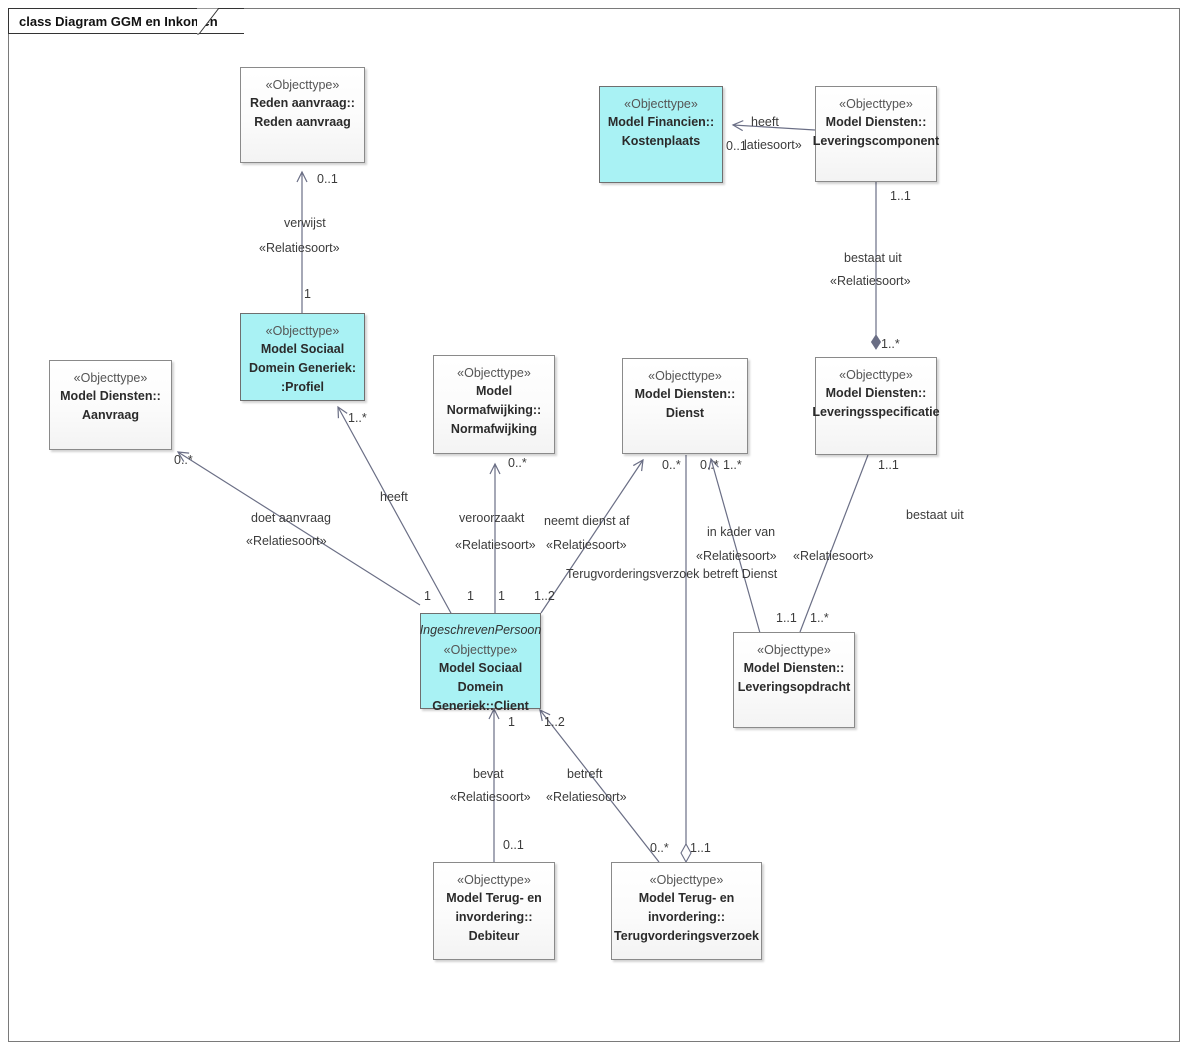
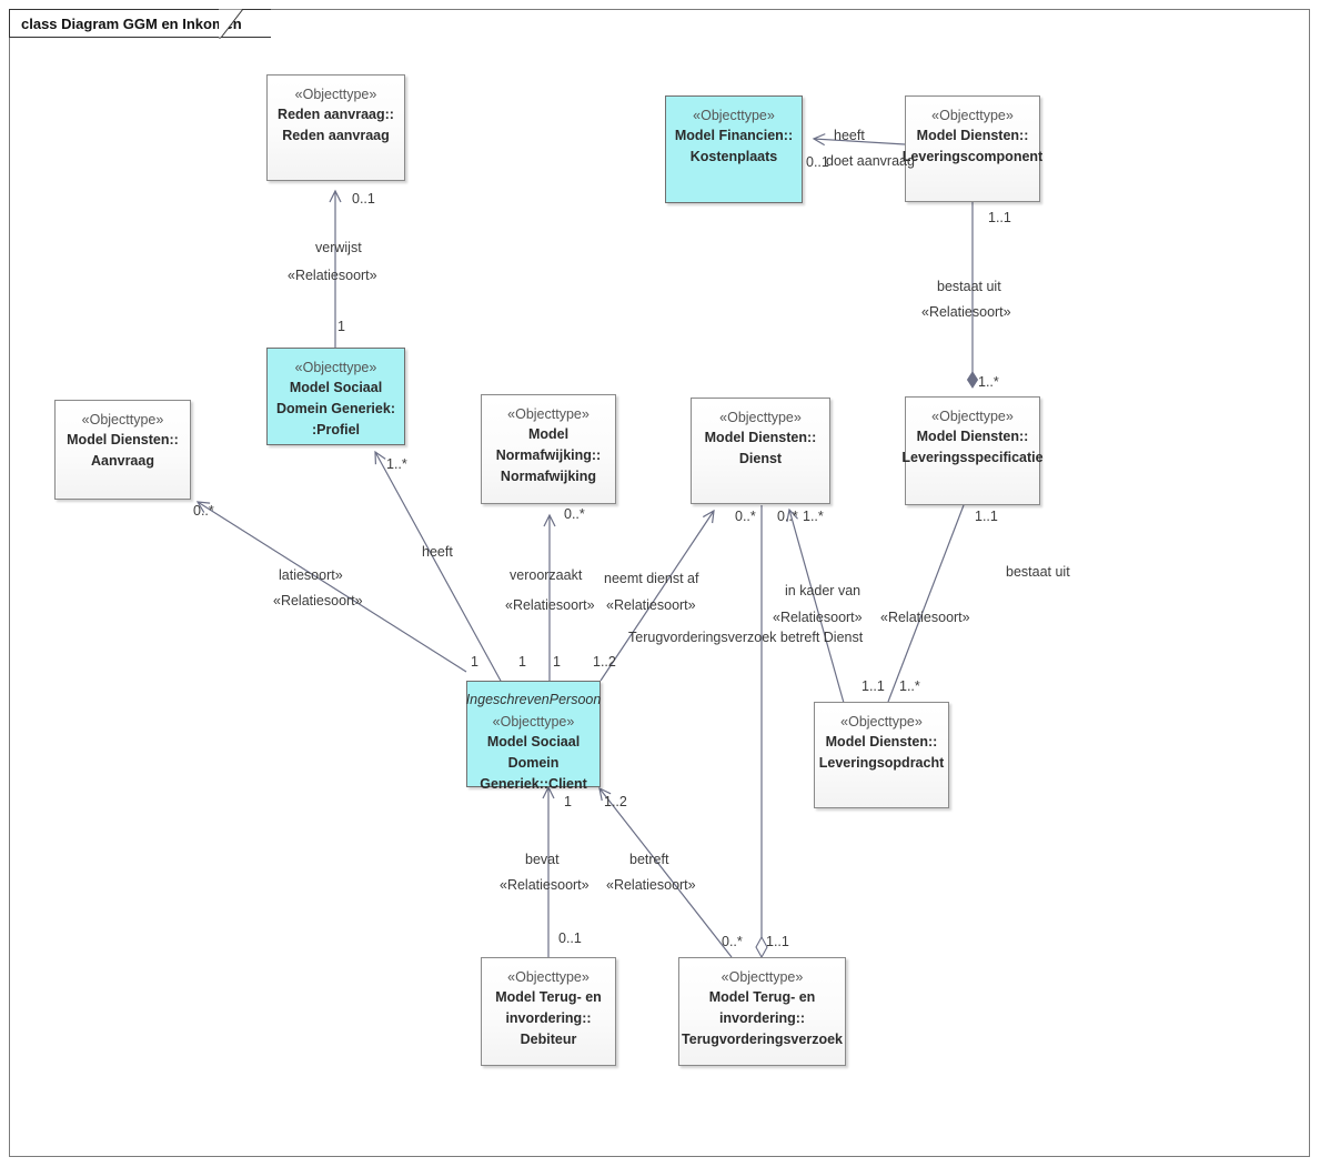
  class Diagram GGM en Inkomn
  «Objecttype»
  Reden aanvraag::
  Reden aanvraag
  «Objecttype»
  Model Financien::
  Kostenplaats
  «Objecttype»
  Model Diensten::
  Leveringscomponent
  «Objecttype»
  Model Sociaal
  Domein Generiek:
  :Profiel
  «Objecttype»
  Model Diensten::
  Aanvraag
  «Objecttype»
  Model
  Normafwijking::
  Normafwijking
  «Objecttype»
  Model Diensten::
  Dienst
  «Objecttype»
  Model Diensten::
  Leveringsspecificatie
  IngeschrevenPersoon
  «Objecttype»
  Model Sociaal Domein
  Generiek::Client
  «Objecttype»
  Model Diensten::
  Leveringsopdracht
  «Objecttype»
  Model Terug- en
  invordering::
  Debiteur
  «Objecttype»
  Model Terug- en
  invordering::
  Terugvorderingsverzoek
  verwijst
  «Relatiesoort»
  heeft
- latiesoort»
+ doet aanvraag
  bestaat uit
  «Relatiesoort»
- doet aanvraag
+ latiesoort»
  «Relatiesoort»
  heeft
  veroorzaakt
  «Relatiesoort»
  neemt dienst af
  «Relatiesoort»
  Terugvorderingsverzoek betreft Dienst
  in kader van
  «Relatiesoort»
  «Relatiesoort»
  bestaat uit
  bevat
  «Relatiesoort»
  betreft
  «Relatiesoort»
  0..1
  1
  0..1
  1..1
  1..*
  1..*
  0..*
  0..*
  0..*
  0..*
  1..*
  1..1
  1
  1
  1
  1..2
  1..1
  1..*
  1
  1..2
  0..1
  0..*
  1..1
